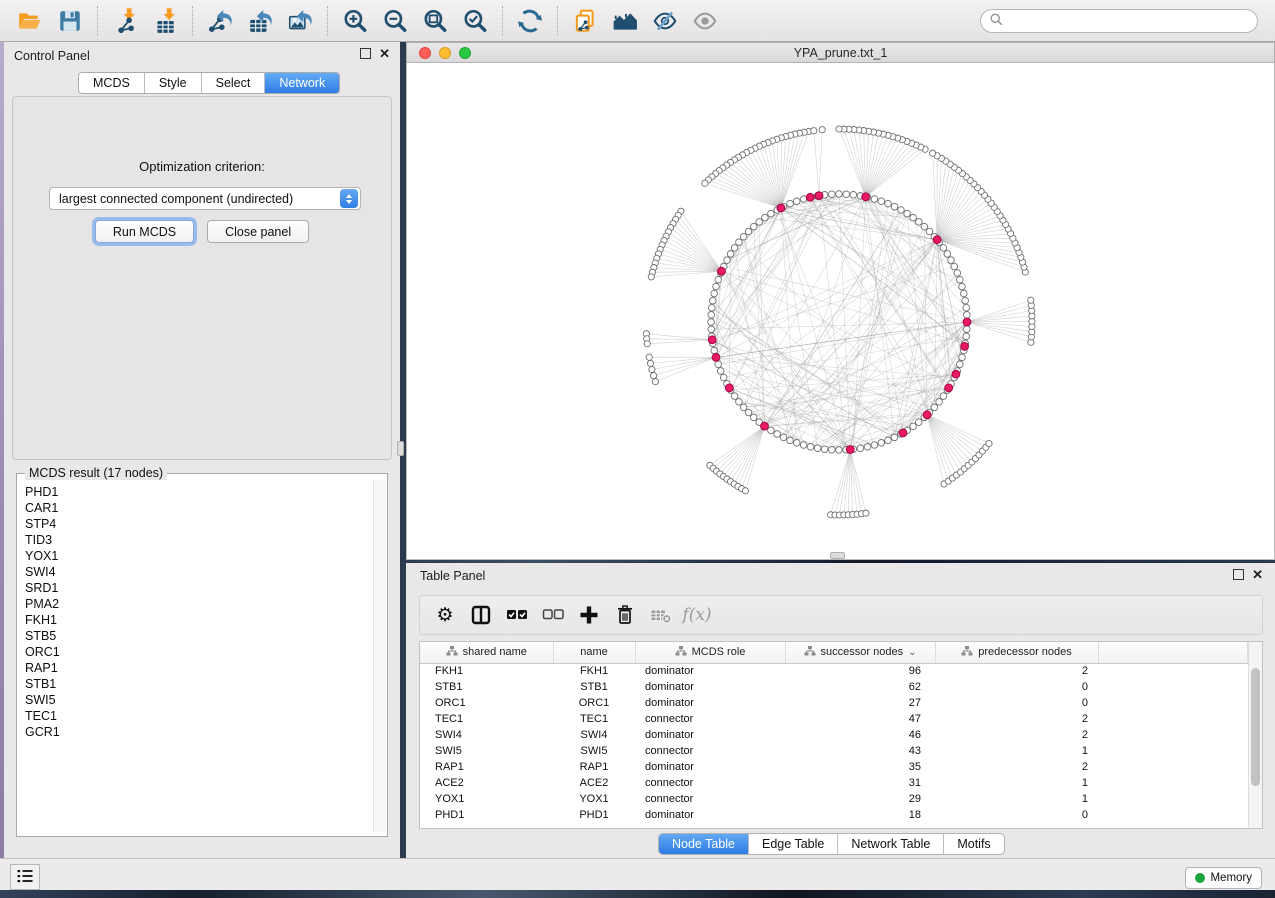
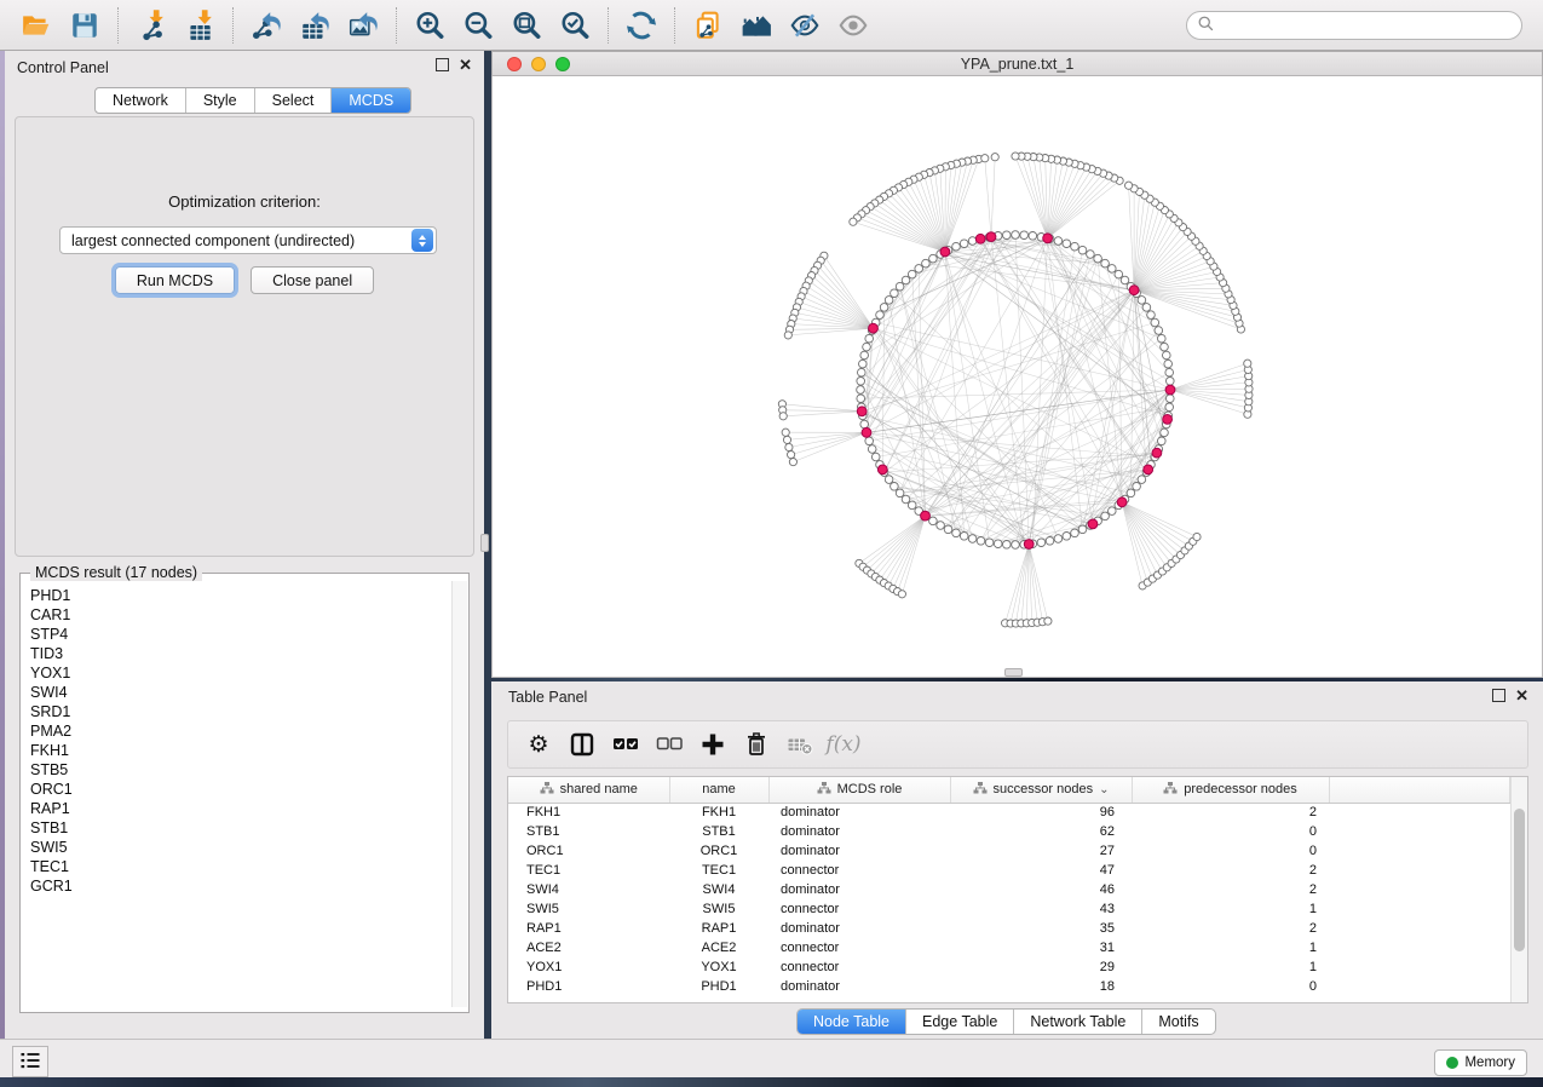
  Control Panel
  ✕
- MCDS
+ Network
  Style
  Select
- Network
+ MCDS
  Optimization criterion:
  largest connected component (undirected)
  Run MCDS
  Close panel
  MCDS result (17 nodes)
  PHD1
  CAR1
  STP4
  TID3
  YOX1
  SWI4
  SRD1
  PMA2
  FKH1
  STB5
  ORC1
  RAP1
  STB1
  SWI5
  TEC1
  GCR1
  YPA_prune.txt_1
  Table Panel
  ✕
  ⚙
  f(x)
  shared name	name	MCDS role	successor nodes ⌄	predecessor nodes
  FKH1	FKH1	dominator	96	2
  STB1	STB1	dominator	62	0
  ORC1	ORC1	dominator	27	0
  TEC1	TEC1	connector	47	2
  SWI4	SWI4	dominator	46	2
  SWI5	SWI5	connector	43	1
  RAP1	RAP1	dominator	35	2
  ACE2	ACE2	connector	31	1
  YOX1	YOX1	connector	29	1
  PHD1	PHD1	dominator	18	0
  Node Table
  Edge Table
  Network Table
  Motifs
  Memory
